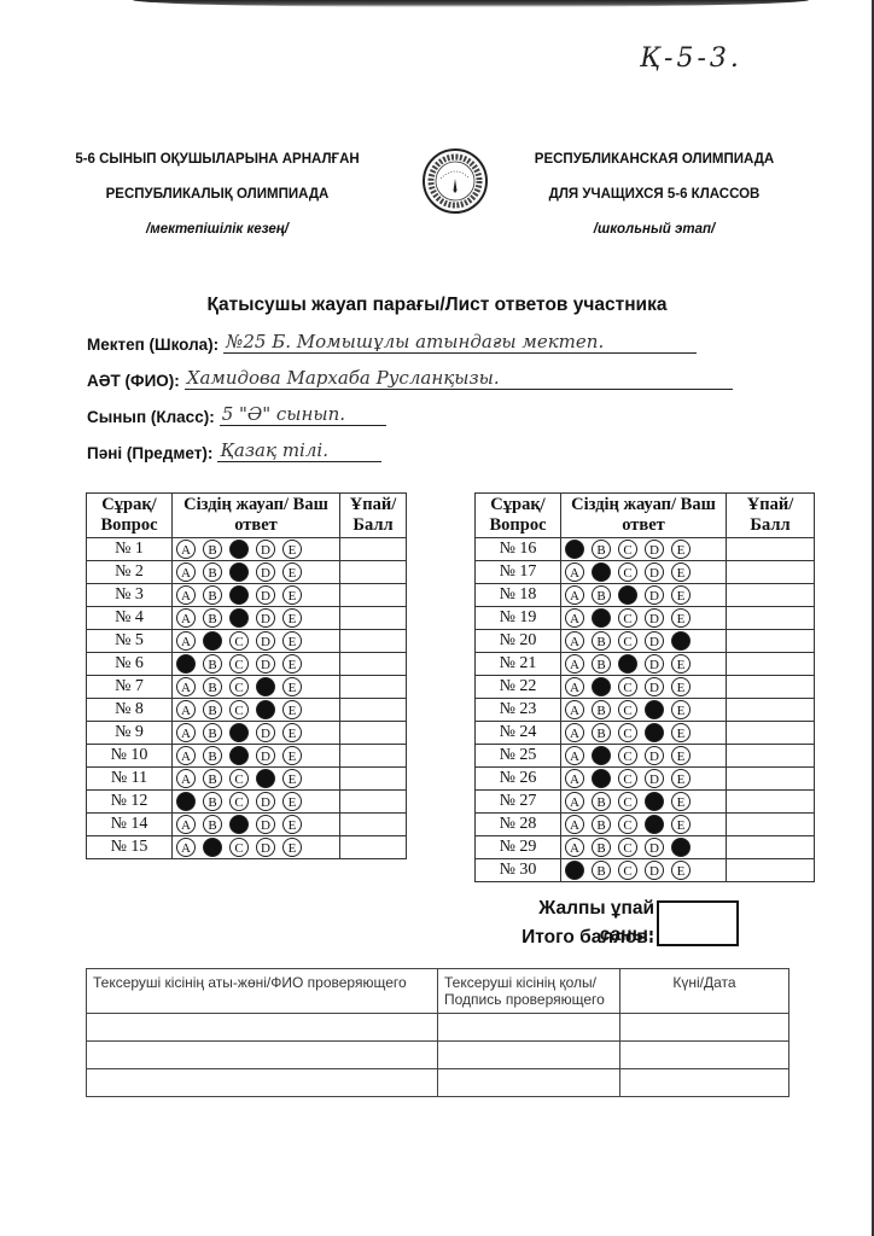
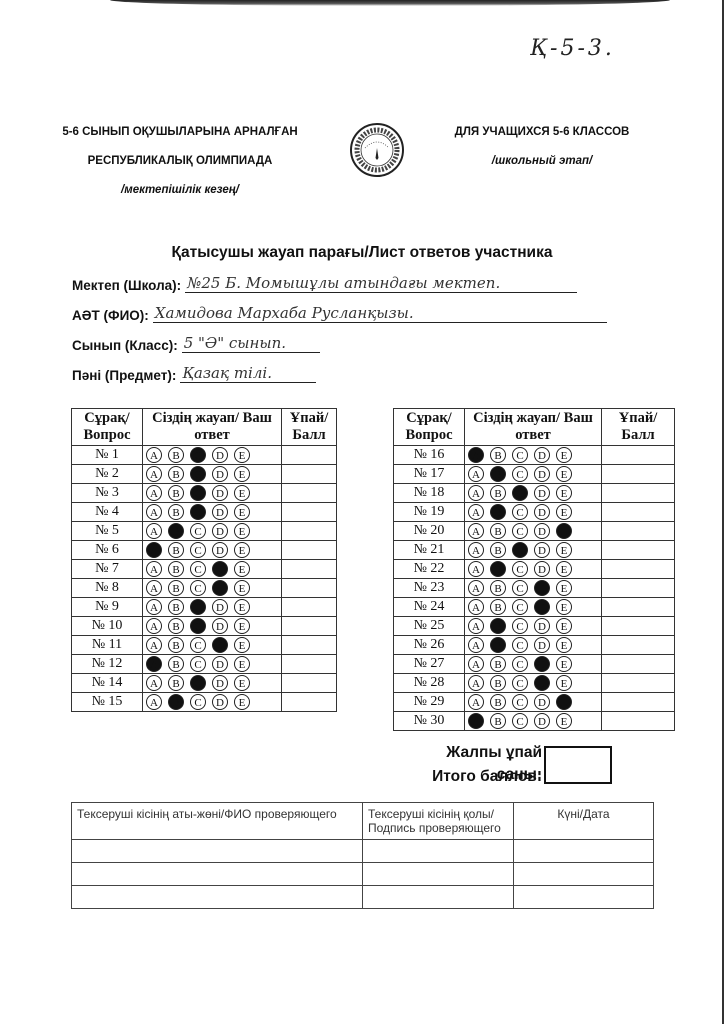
  Қ-5-3.
  5-6 СЫНЫП ОҚУШЫЛАРЫНА АРНАЛҒАН
  РЕСПУБЛИКАЛЫҚ ОЛИМПИАДА
  /мектепішілік кезең/
- РЕСПУБЛИКАНСКАЯ ОЛИМПИАДА
  ДЛЯ УЧАЩИХСЯ 5-6 КЛАССОВ
  /школьный этап/
  Қатысушы жауап парағы/Лист ответов участника
  Мектеп (Школа):
  №25 Б. Момышұлы атындағы мектеп.
  АӘТ (ФИО):
  Хамидова Мархаба Русланқызы.
  Сынып (Класс):
  5 "Ә" сынып.
  Пәні (Предмет):
  Қазақ тілі.
  Сұрақ/ Вопрос	Сіздің жауап/ Ваш ответ	Ұпай/ Балл
  № 1	A B D E
  № 2	A B D E
  № 3	A B D E
  № 4	A B D E
  № 5	A C D E
  № 6	A B C D E
  № 7	A B C D E
  № 8	A B C D E
  № 9	A B D E
  № 10	A B D E
  № 11	A B C D E
  № 12	A B C D E
  № 14	A B D E
  № 15	A C D E
  Сұрақ/ Вопрос	Сіздің жауап/ Ваш ответ	Ұпай/ Балл
  № 16	A B C D E
  № 17	A C D E
  № 18	A B D E
  № 19	A C D E
  № 20	A B C D
  № 21	A B D E
  № 22	A C D E
  № 23	A B C D E
  № 24	A B C D E
  № 25	A C D E
  № 26	A C D E
  № 27	A B C D E
  № 28	A B C D E
  № 29	A B C D
  № 30	A B C D E
  Жалпы ұпай саны:
  Итого баллов:
  Тексеруші кісінің аты-жөні/ФИО проверяющего	Тексеруші кісінің қолы/ Подпись проверяющего	Күні/Дата
